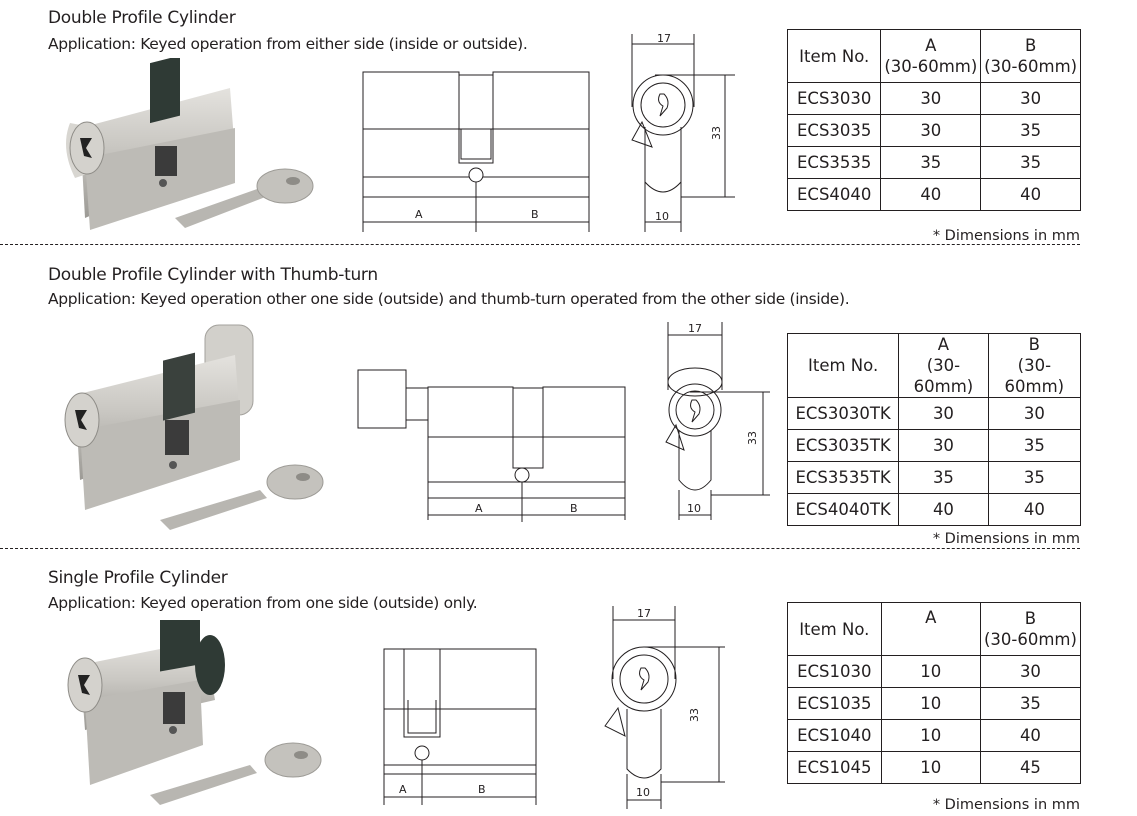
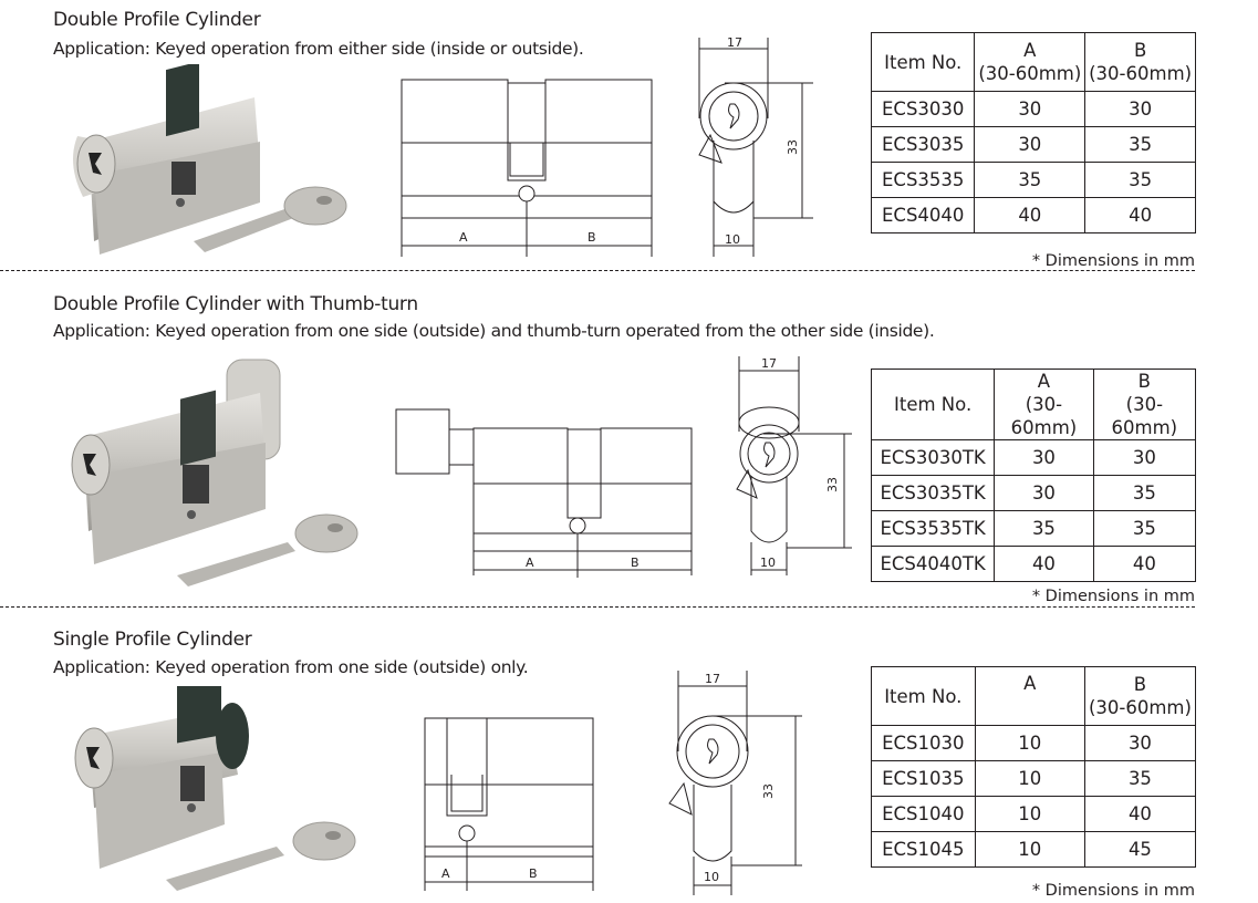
  Double Profile Cylinder
  Application: Keyed operation from either side (inside or outside).
  A
  B
  17
  10
  Item No.	A(30-60mm)	B(30-60mm)
  ECS3030	30	30
  ECS3035	30	35
  ECS3535	35	35
  ECS4040	40	40
  * Dimensions in mm
  Double Profile Cylinder with Thumb-turn
- Application: Keyed operation other one side (outside) and thumb-turn operated from the other side (inside).
+ Application: Keyed operation from one side (outside) and thumb-turn operated from the other side (inside).
  A
  B
  17
  10
  Item No.	A(30-60mm)	B(30-60mm)
  ECS3030TK	30	30
  ECS3035TK	30	35
  ECS3535TK	35	35
  ECS4040TK	40	40
  * Dimensions in mm
  Single Profile Cylinder
  Application: Keyed operation from one side (outside) only.
  A
  B
  17
  10
  Item No.	A	B(30-60mm)
  ECS1030	10	30
  ECS1035	10	35
  ECS1040	10	40
  ECS1045	10	45
  * Dimensions in mm
